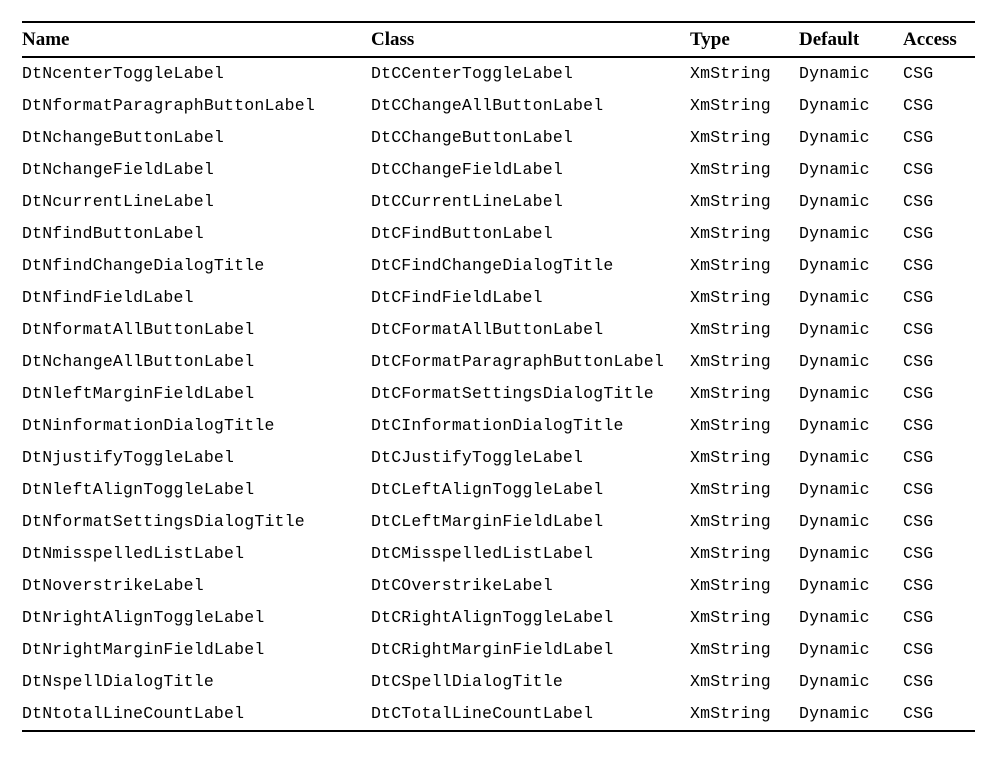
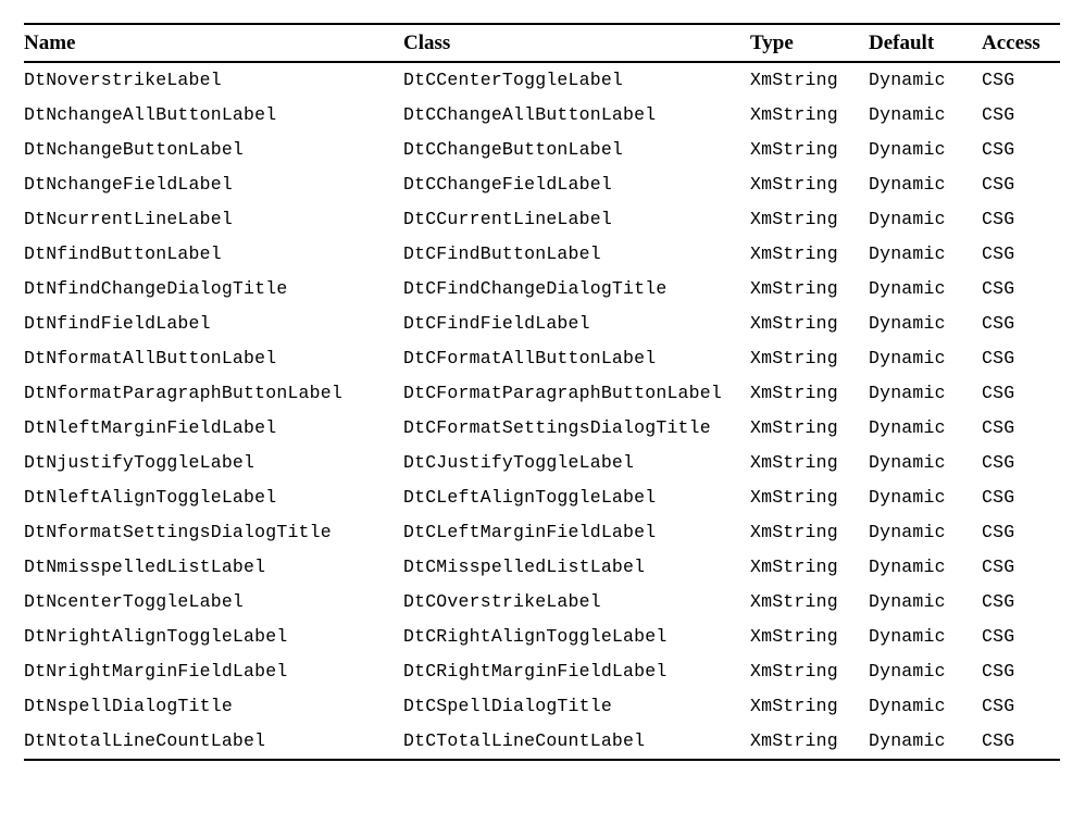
  Name	Class	Type	Default	Access
- DtNcenterToggleLabel	DtCCenterToggleLabel	XmString	Dynamic	CSG
+ DtNoverstrikeLabel	DtCCenterToggleLabel	XmString	Dynamic	CSG
- DtNformatParagraphButtonLabel	DtCChangeAllButtonLabel	XmString	Dynamic	CSG
+ DtNchangeAllButtonLabel	DtCChangeAllButtonLabel	XmString	Dynamic	CSG
  DtNchangeButtonLabel	DtCChangeButtonLabel	XmString	Dynamic	CSG
  DtNchangeFieldLabel	DtCChangeFieldLabel	XmString	Dynamic	CSG
  DtNcurrentLineLabel	DtCCurrentLineLabel	XmString	Dynamic	CSG
  DtNfindButtonLabel	DtCFindButtonLabel	XmString	Dynamic	CSG
  DtNfindChangeDialogTitle	DtCFindChangeDialogTitle	XmString	Dynamic	CSG
  DtNfindFieldLabel	DtCFindFieldLabel	XmString	Dynamic	CSG
  DtNformatAllButtonLabel	DtCFormatAllButtonLabel	XmString	Dynamic	CSG
- DtNchangeAllButtonLabel	DtCFormatParagraphButtonLabel	XmString	Dynamic	CSG
+ DtNformatParagraphButtonLabel	DtCFormatParagraphButtonLabel	XmString	Dynamic	CSG
  DtNleftMarginFieldLabel	DtCFormatSettingsDialogTitle	XmString	Dynamic	CSG
- DtNinformationDialogTitle	DtCInformationDialogTitle	XmString	Dynamic	CSG
  DtNjustifyToggleLabel	DtCJustifyToggleLabel	XmString	Dynamic	CSG
  DtNleftAlignToggleLabel	DtCLeftAlignToggleLabel	XmString	Dynamic	CSG
  DtNformatSettingsDialogTitle	DtCLeftMarginFieldLabel	XmString	Dynamic	CSG
  DtNmisspelledListLabel	DtCMisspelledListLabel	XmString	Dynamic	CSG
- DtNoverstrikeLabel	DtCOverstrikeLabel	XmString	Dynamic	CSG
+ DtNcenterToggleLabel	DtCOverstrikeLabel	XmString	Dynamic	CSG
  DtNrightAlignToggleLabel	DtCRightAlignToggleLabel	XmString	Dynamic	CSG
  DtNrightMarginFieldLabel	DtCRightMarginFieldLabel	XmString	Dynamic	CSG
  DtNspellDialogTitle	DtCSpellDialogTitle	XmString	Dynamic	CSG
  DtNtotalLineCountLabel	DtCTotalLineCountLabel	XmString	Dynamic	CSG
